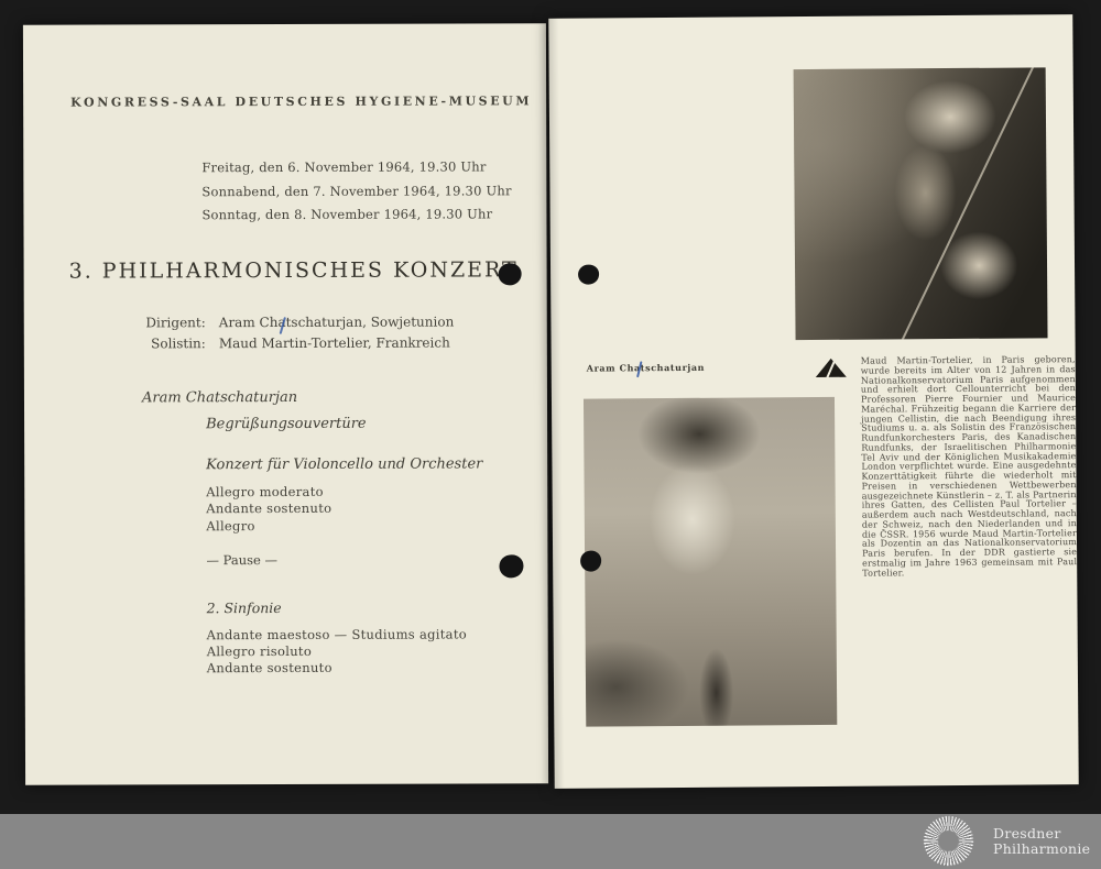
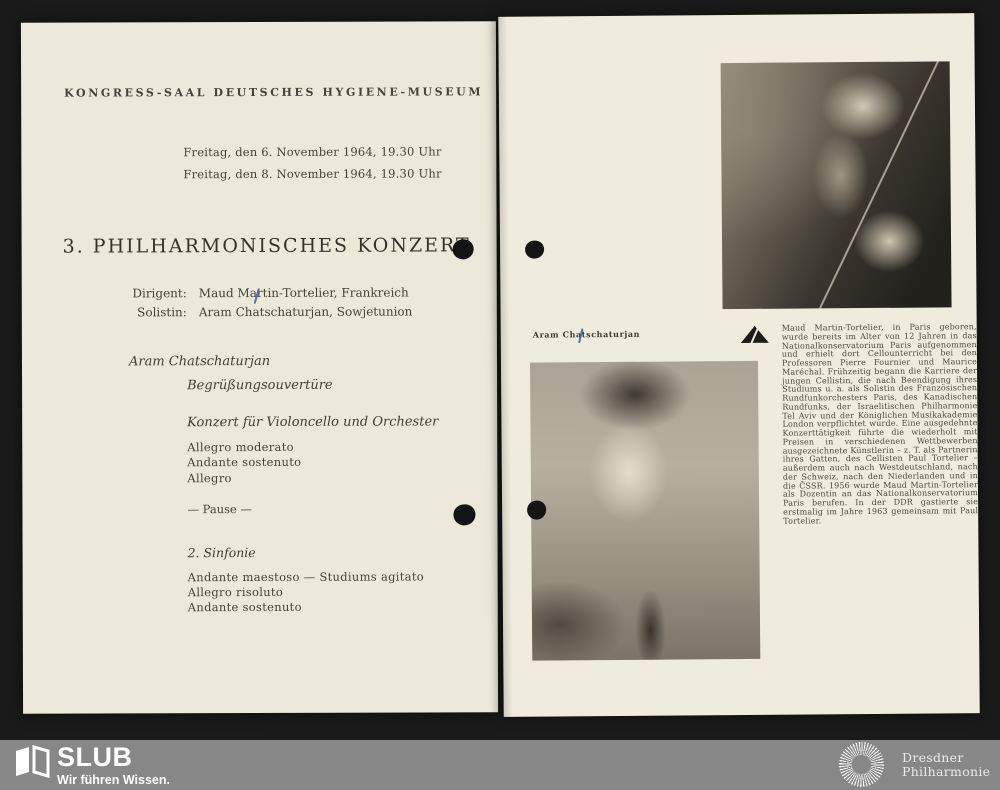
  KONGRESS-SAAL DEUTSCHES HYGIENE-MUSEUM
  Freitag, den 6. November 1964, 19.30 Uhr
- Sonnabend, den 7. November 1964, 19.30 Uhr
- Sonntag, den 8. November 1964, 19.30 Uhr
+ Freitag, den 8. November 1964, 19.30 Uhr
  3. PHILHARMONISCHES KONZER
  Dirigent:
- Aram Chatschaturjan, Sowjetunion
+ Maud Martin-Tortelier, Frankreich
  Solistin:
- Maud Martin-Tortelier, Frankreich
+ Aram Chatschaturjan, Sowjetunion
  Aram Chatschaturjan
  Begrüßungsouvertüre
  Konzert für Violoncello und Orchester
  Allegro moderato
  Andante sostenuto
  Allegro
  — Pause —
  2. Sinfonie
  Andante maestoso — Studiums agitato
  Allegro risoluto
  Andante sostenuto
  Aram Chtschaturjan
  Maud Martin-Tortelier, in Paris geboren, wurde bereits im Alter von 12 Jahren in das Nationalkonservatorium Paris aufgenommen und erhielt dort Cellounterricht bei den Professoren Pierre Fournier und Maurice Maréchal. Frühzeitig begann die Karriere der jungen Cellistin, die nach Beendigung ihres Studiums u. a. als Solistin des Französischen Rundfunkorchesters Paris, des Kanadischen Rundfunks, der Israelitischen Philharmonie Tel Aviv und der Königlichen Musikakademie London verpflichtet wurde. Eine ausgedehnte Konzerttätigkeit führte die wiederholt mit Preisen in verschiedenen Wettbewerben ausgezeichnete Künstlerin – z. T. als Partnerin ihres Gatten, des Cellisten Paul Tortelier – außerdem auch nach Westdeutschland, nach der Schweiz, nach den Niederlanden und in die ČSSR. 1956 wurde Maud Martin-Tortelier als Dozentin an das Nationalkonservatorium Paris berufen. In der DDR gastierte sie erstmalig im Jahre 1963 gemeinsam mit Paul Tortelier.
+ SLUB
+ Wir führen Wissen.
  Dresdner
  Philharmonie
